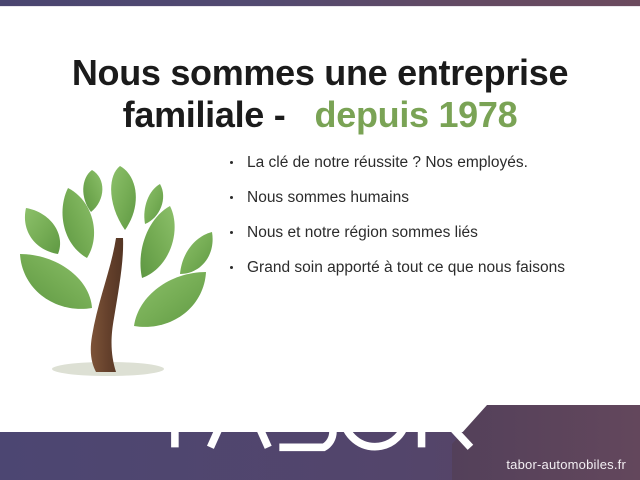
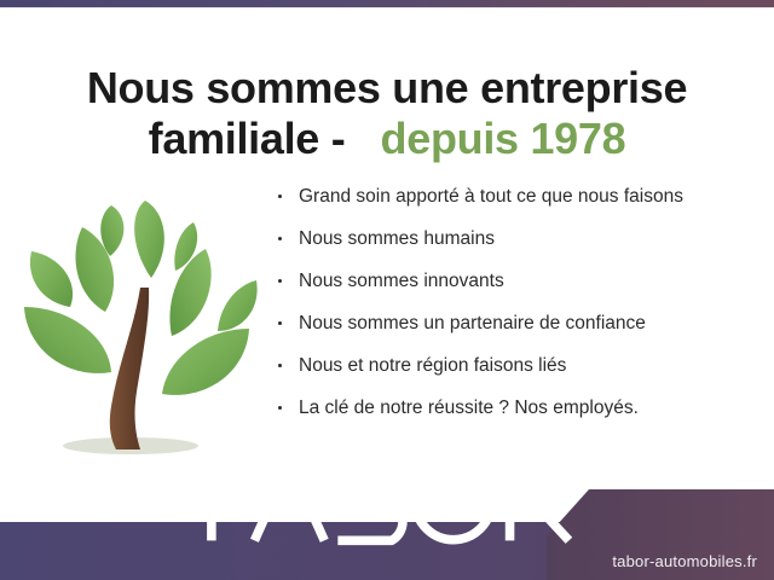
  Nous sommes une entreprise
  familiale - depuis 1978
- La clé de notre réussite ? Nos employés.
+ Grand soin apporté à tout ce que nous faisons
  Nous sommes humains
+ Nous sommes innovants
+ Nous sommes un partenaire de confiance
- Nous et notre région sommes liés
+ Nous et notre région faisons liés
- Grand soin apporté à tout ce que nous faisons
+ La clé de notre réussite ? Nos employés.
  tabor-automobiles.fr
